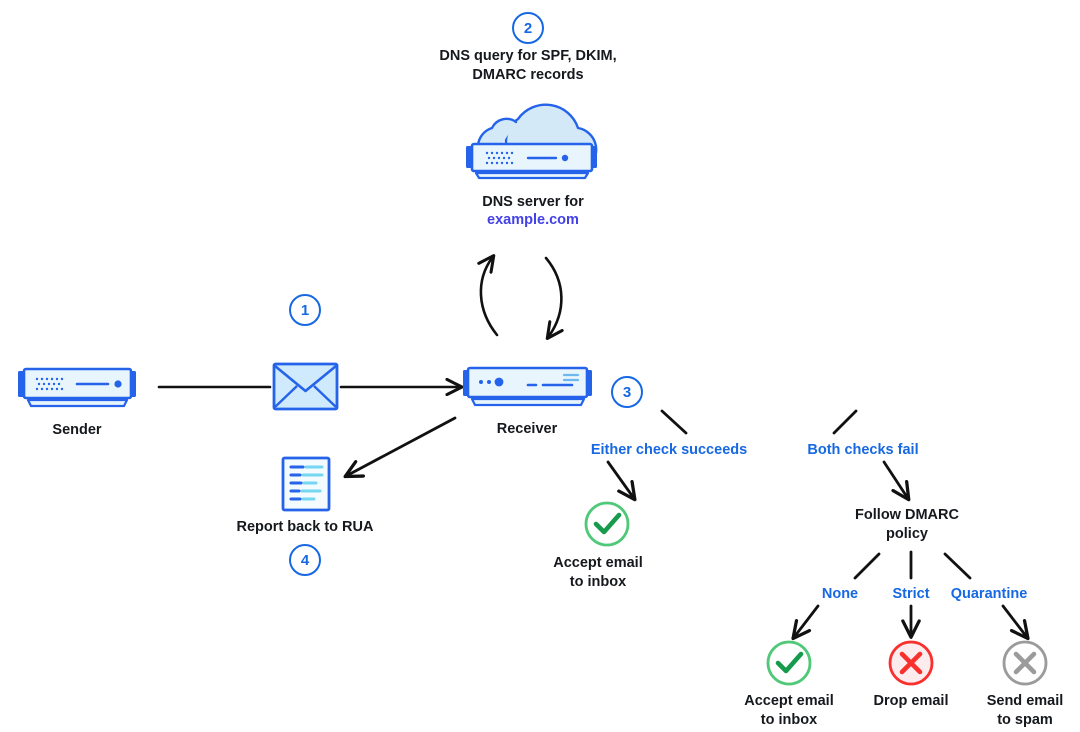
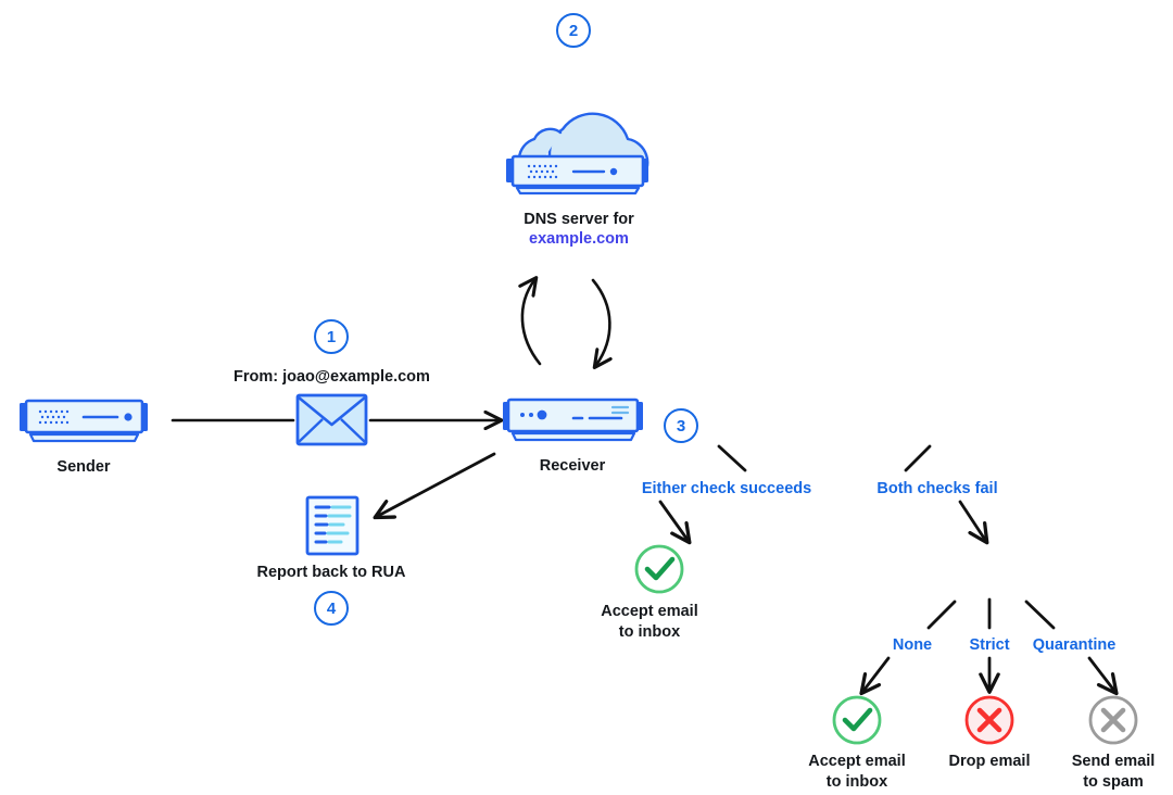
  2
- DNS query for SPF, DKIM,
- DMARC records
  DNS server for
  example.com
  1
+ From: joao@example.com
  Sender
  Receiver
  3
  Either check succeeds
  Both checks fail
  Accept email
  to inbox
- Follow DMARC
- policy
  None
  Strict
  Quarantine
  Accept email
  to inbox
  Drop email
  Send email
  to spam
  Report back to RUA
  4
